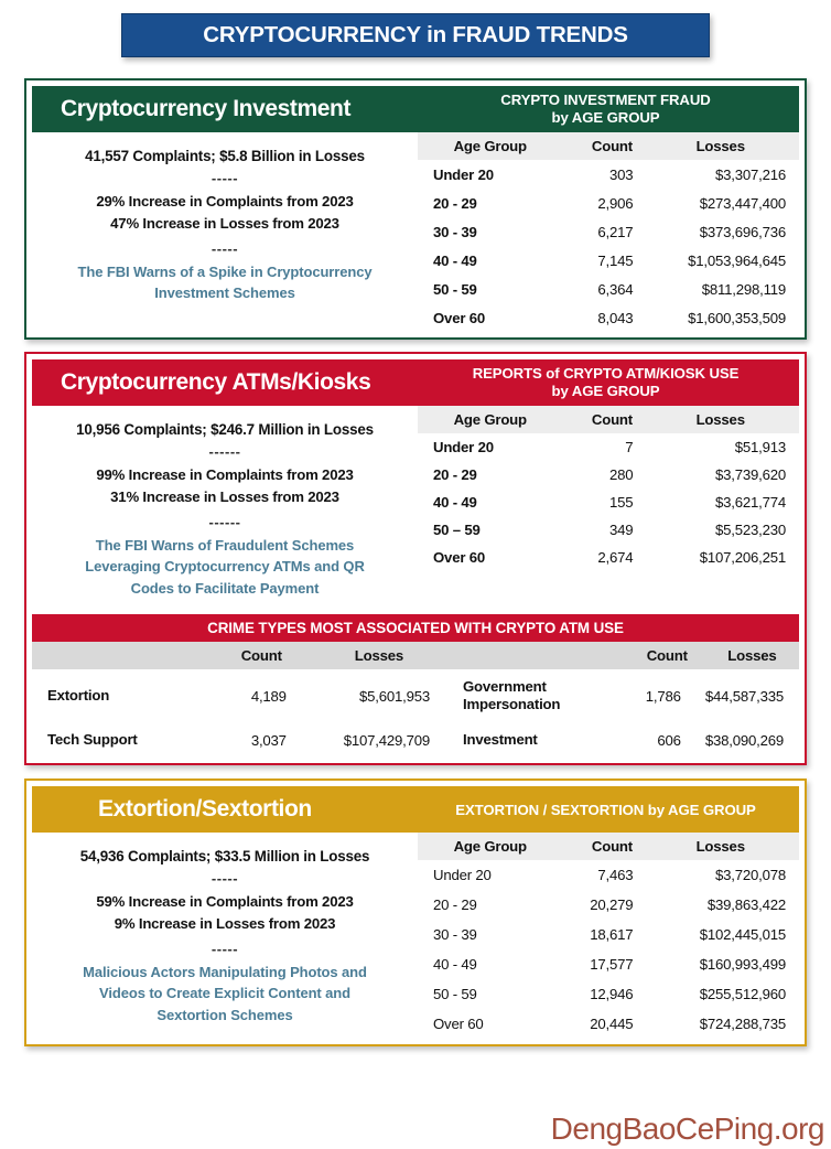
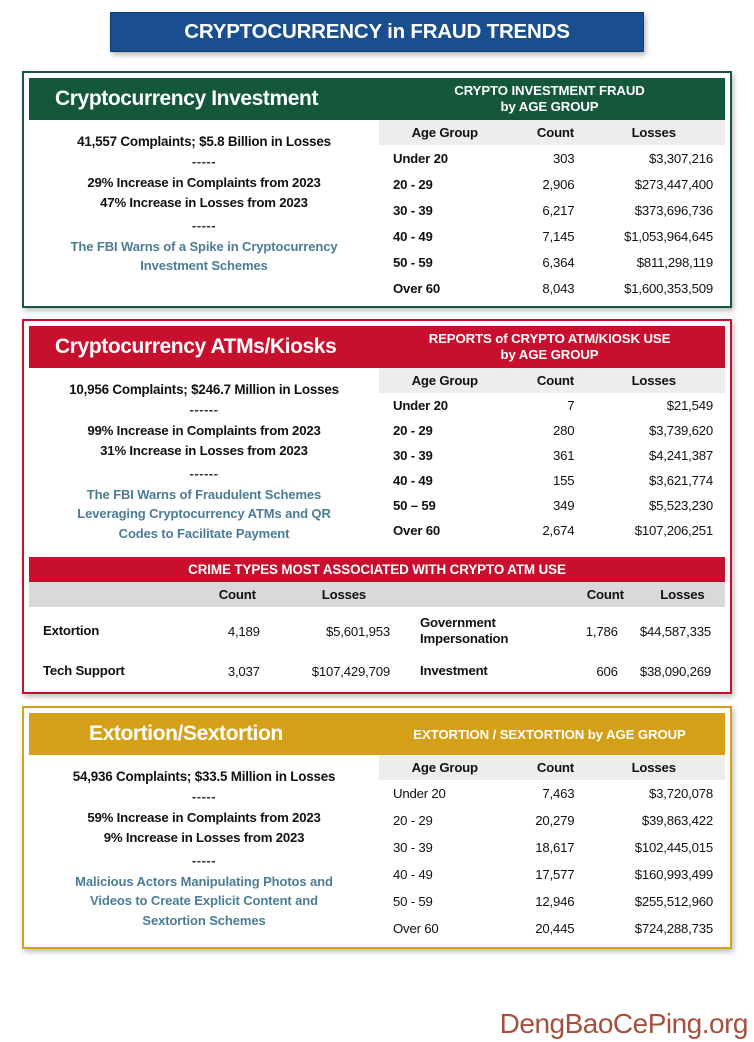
  CRYPTOCURRENCY in FRAUD TRENDS
  Cryptocurrency Investment
  CRYPTO INVESTMENT FRAUD
  by AGE GROUP
  41,557 Complaints; $5.8 Billion in Losses
  -----
  29% Increase in Complaints from 2023
  47% Increase in Losses from 2023
  -----
  The FBI Warns of a Spike in Cryptocurrency Investment Schemes
  Age Group	Count	Losses
  Under 20	303	$3,307,216
  20 - 29	2,906	$273,447,400
  30 - 39	6,217	$373,696,736
  40 - 49	7,145	$1,053,964,645
  50 - 59	6,364	$811,298,119
  Over 60	8,043	$1,600,353,509
  Cryptocurrency ATMs/Kiosks
  REPORTS of CRYPTO ATM/KIOSK USE
  by AGE GROUP
  10,956 Complaints; $246.7 Million in Losses
  ------
  99% Increase in Complaints from 2023
  31% Increase in Losses from 2023
  ------
  The FBI Warns of Fraudulent Schemes Leveraging Cryptocurrency ATMs and QR Codes to Facilitate Payment
  Age Group	Count	Losses
- Under 20	7	$51,913
+ Under 20	7	$21,549
  20 - 29	280	$3,739,620
+ 30 - 39	361	$4,241,387
  40 - 49	155	$3,621,774
  50 – 59	349	$5,523,230
  Over 60	2,674	$107,206,251
  CRIME TYPES MOST ASSOCIATED WITH CRYPTO ATM USE
  	Count	Losses		Count	Losses
  Extortion	4,189	$5,601,953	Government Impersonation	1,786	$44,587,335
  Tech Support	3,037	$107,429,709	Investment	606	$38,090,269
  Extortion/Sextortion
  EXTORTION / SEXTORTION by AGE GROUP
  54,936 Complaints; $33.5 Million in Losses
  -----
  59% Increase in Complaints from 2023
  9% Increase in Losses from 2023
  -----
  Malicious Actors Manipulating Photos and Videos to Create Explicit Content and Sextortion Schemes
  Age Group	Count	Losses
  Under 20	7,463	$3,720,078
  20 - 29	20,279	$39,863,422
  30 - 39	18,617	$102,445,015
  40 - 49	17,577	$160,993,499
  50 - 59	12,946	$255,512,960
  Over 60	20,445	$724,288,735
  DengBaoCePing.org
